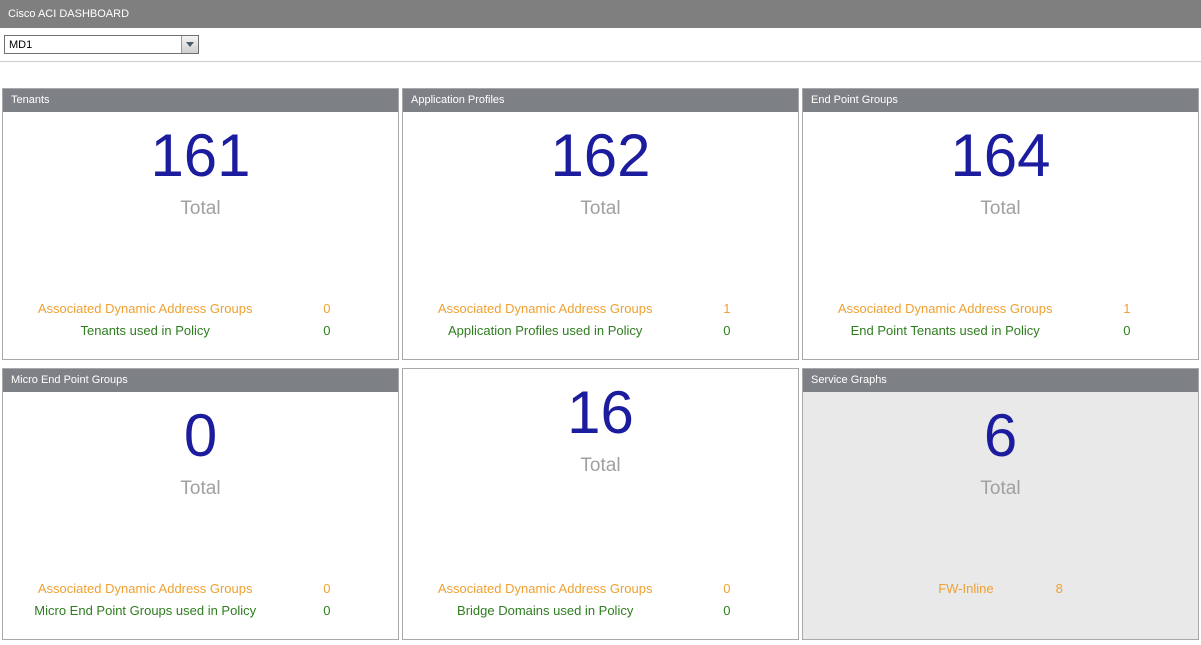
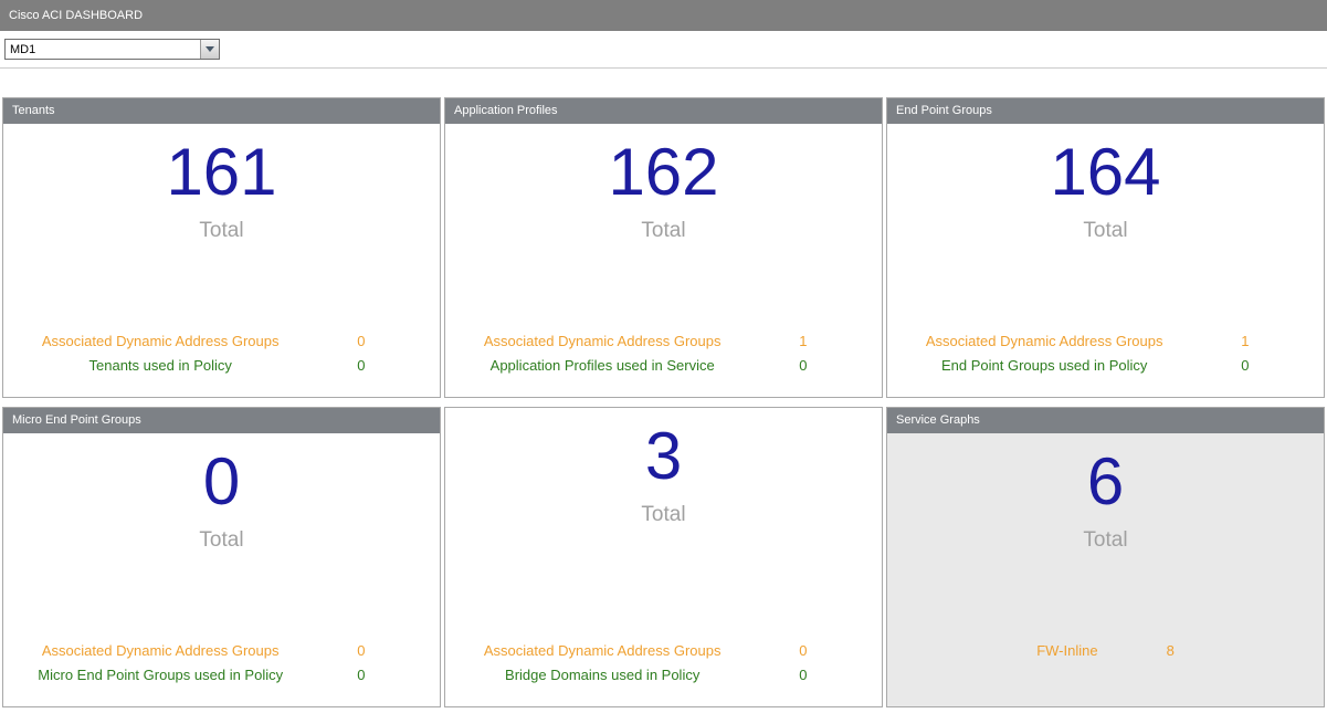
  Cisco ACI DASHBOARD
  MD1
  Tenants
  161
  Total
  Associated Dynamic Address Groups
  0
  Tenants used in Policy
  0
  Application Profiles
  162
  Total
  Associated Dynamic Address Groups
  1
- Application Profiles used in Policy
+ Application Profiles used in Service
  0
  End Point Groups
  164
  Total
  Associated Dynamic Address Groups
  1
- End Point Tenants used in Policy
+ End Point Groups used in Policy
  0
  Micro End Point Groups
  0
  Total
  Associated Dynamic Address Groups
  0
  Micro End Point Groups used in Policy
  0
- 16
+ 3
  Total
  Associated Dynamic Address Groups
  0
  Bridge Domains used in Policy
  0
  Service Graphs
  6
  Total
  FW-Inline
  8
